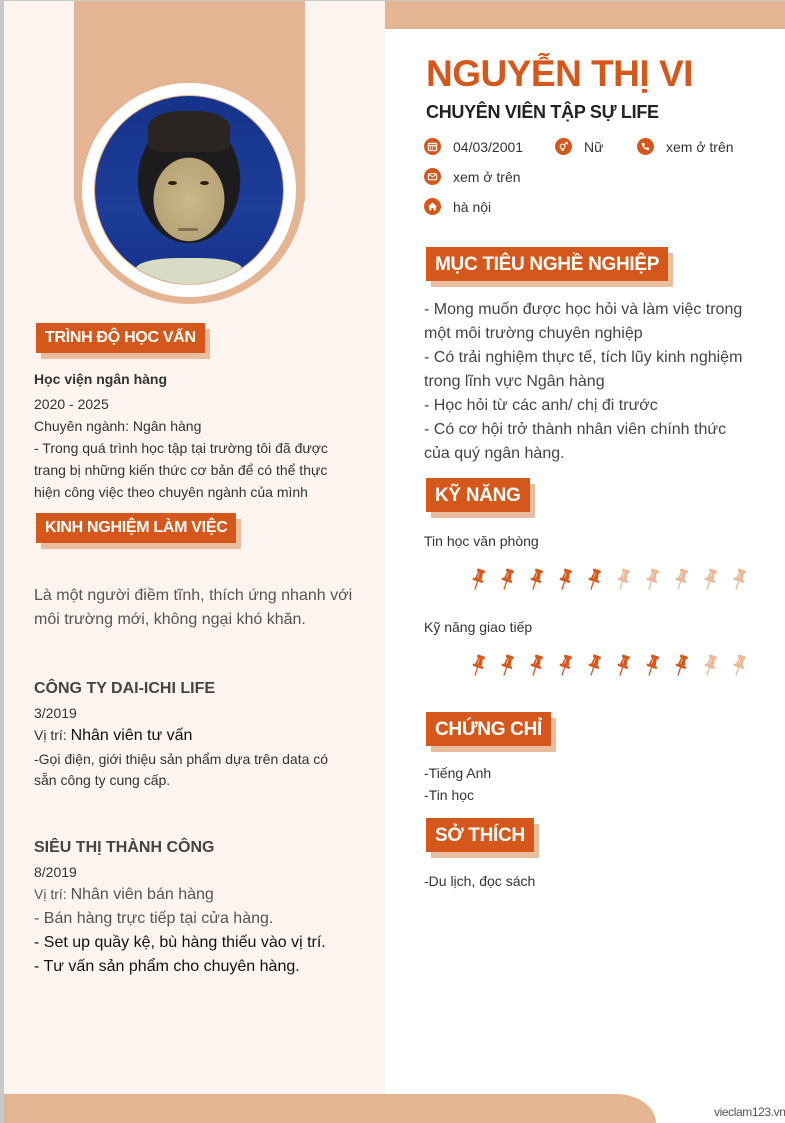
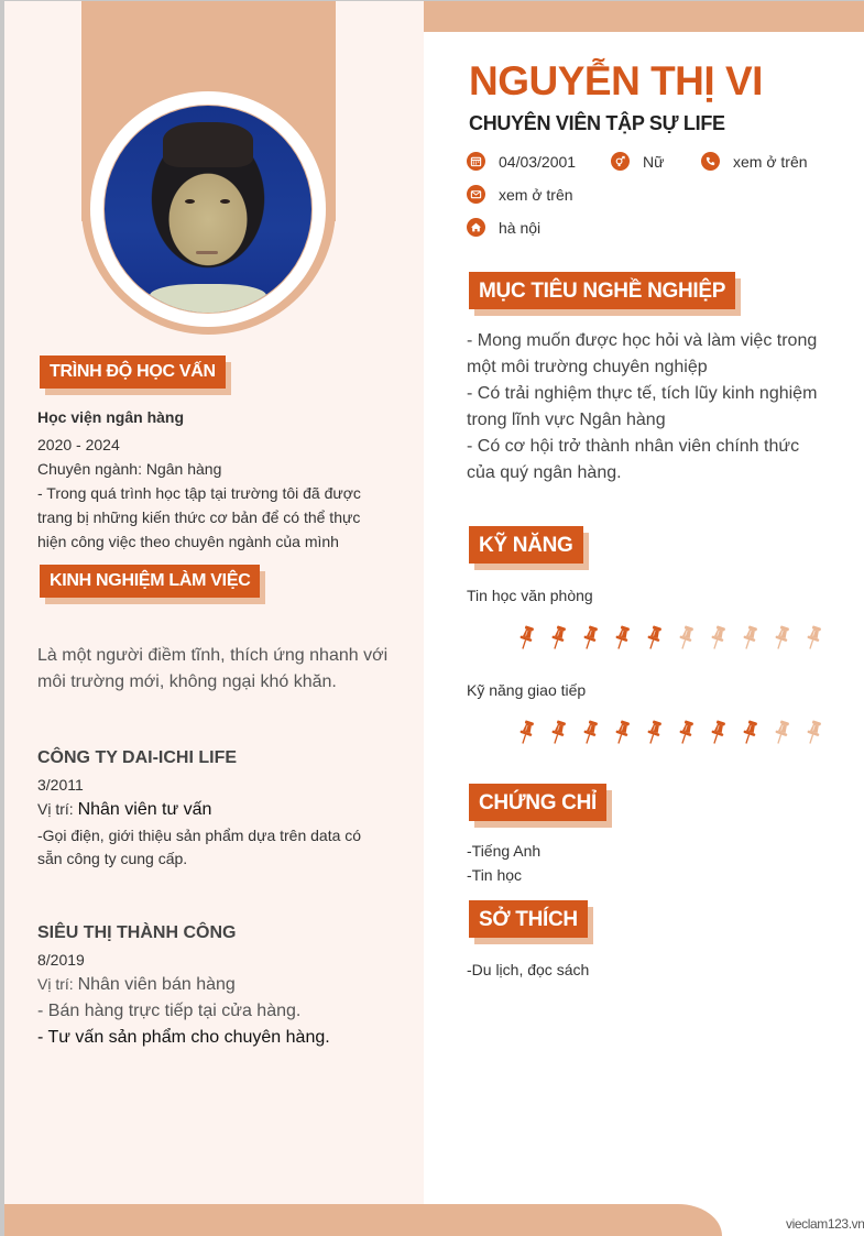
  TRÌNH ĐỘ HỌC VẤN
  Học viện ngân hàng
- 2020 - 2025
+ 2020 - 2024
  Chuyên ngành: Ngân hàng
  - Trong quá trình học tập tại trường tôi đã được trang bị những kiến thức cơ bản để có thể thực hiện công việc theo chuyên ngành của mình
  KINH NGHIỆM LÀM VIỆC
  Là một người điềm tĩnh, thích ứng nhanh với môi trường mới, không ngại khó khăn.
  CÔNG TY DAI-ICHI LIFE
- 3/2019
+ 3/2011
  Vị trí: Nhân viên tư vấn
  -Gọi điện, giới thiệu sản phẩm dựa trên data có sẵn công ty cung cấp.
  SIÊU THỊ THÀNH CÔNG
  8/2019
  Vị trí: Nhân viên bán hàng
  - Bán hàng trực tiếp tại cửa hàng.
- - Set up quầy kệ, bù hàng thiếu vào vị trí.
  - Tư vấn sản phẩm cho chuyên hàng.
  NGUYỄN THỊ VI
  CHUYÊN VIÊN TẬP SỰ LIFE
  04/03/2001
  Nữ
  xem ở trên
  xem ở trên
  hà nội
  MỤC TIÊU NGHỀ NGHIỆP
  - Mong muốn được học hỏi và làm việc trong một môi trường chuyên nghiệp
  - Có trải nghiệm thực tế, tích lũy kinh nghiệm trong lĩnh vực Ngân hàng
- - Học hỏi từ các anh/ chị đi trước
  - Có cơ hội trở thành nhân viên chính thức của quý ngân hàng.
  KỸ NĂNG
  Tin học văn phòng
  Kỹ năng giao tiếp
  CHỨNG CHỈ
  -Tiếng Anh
  -Tin học
  SỞ THÍCH
  -Du lịch, đọc sách
  vieclam123.vn
